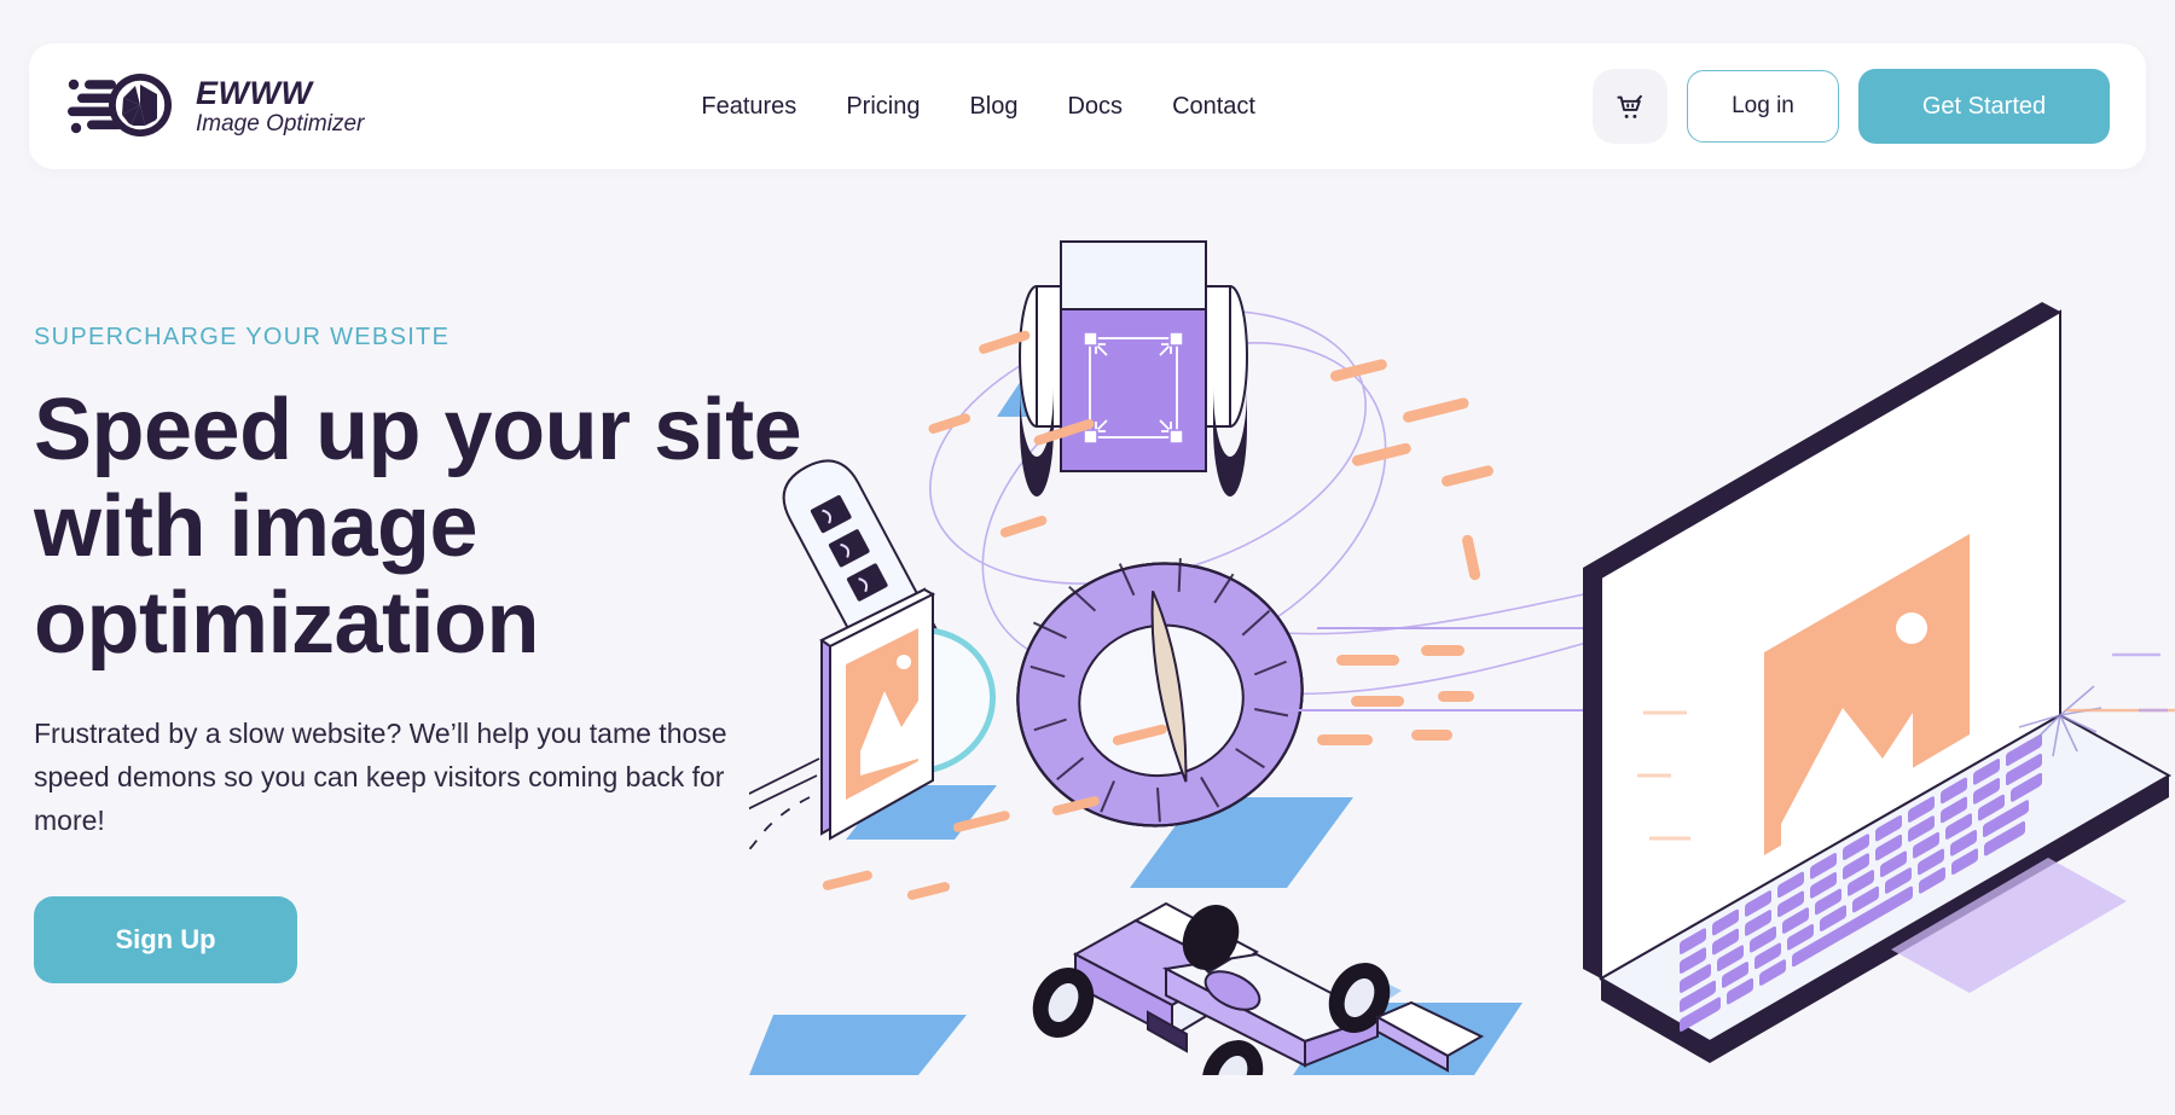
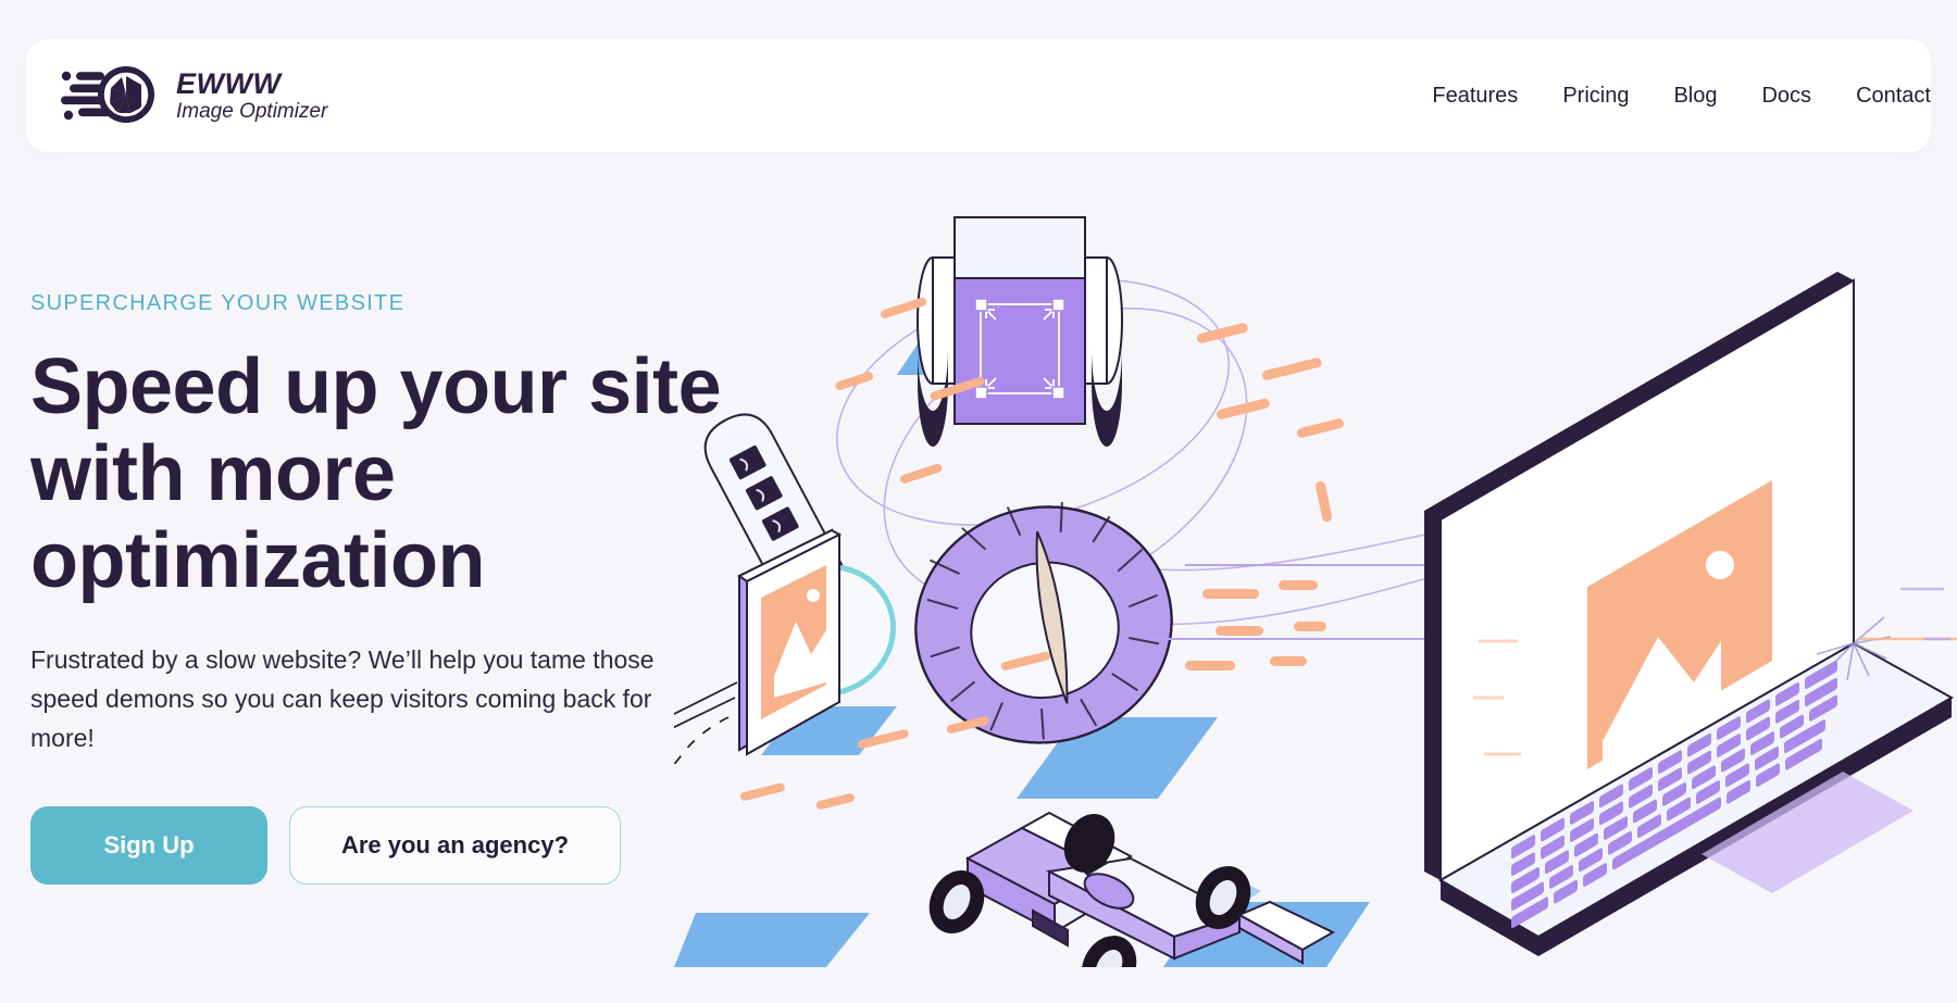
  EWWW
  Image Optimizer
  Features
  Pricing
  Blog
  Docs
  Contact
- Log in
- Get Started
  SUPERCHARGE YOUR WEBSITE
- Speed up your site with image optimization
+ Speed up your site with more optimization
  Frustrated by a slow website? We’ll help you tame those speed demons so you can keep visitors coming back for more!
  Sign Up
+ Are you an agency?
